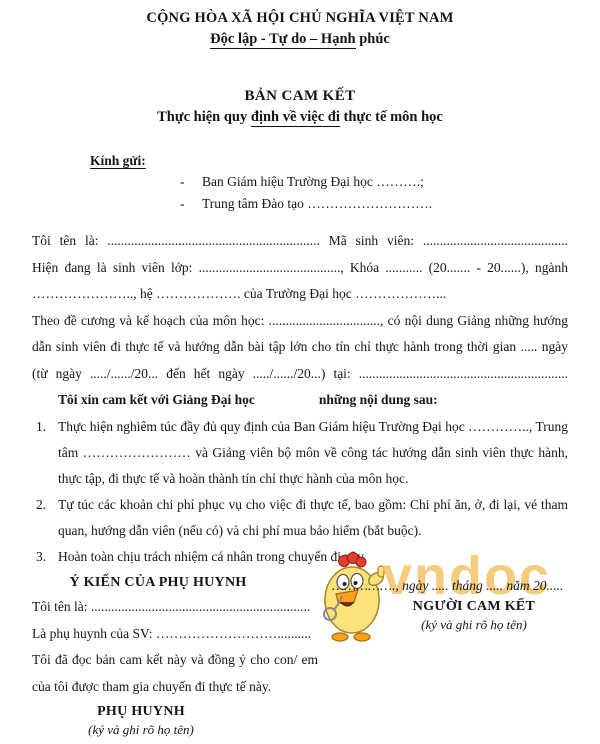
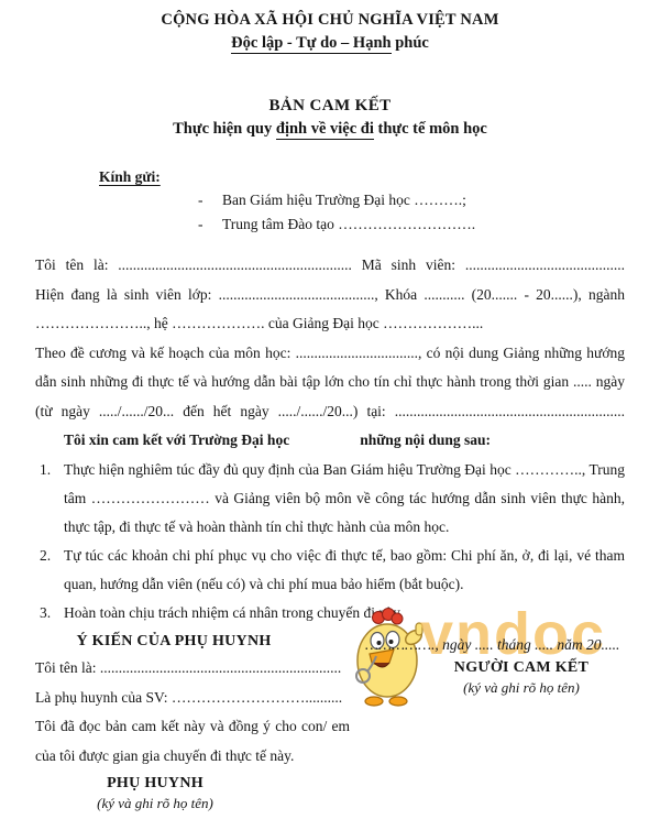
  CỘNG HÒA XÃ HỘI CHỦ NGHĨA VIỆT NAM
  Độc lập - Tự do – Hạnh phúc
  BẢN CAM KẾT
  Thực hiện quy định về việc đi thực tế môn học
  Kính gửi:
  - Ban Giám hiệu Trường Đại học ……….;
  - Trung tâm Đào tạo ……………………….
  Tôi tên là: ............................................................... Mã sinh viên: ...........................................
  Hiện đang là sinh viên lớp: .........................................., Khóa ........... (20....... - 20......), ngành
- ………………….., hệ ………………. của Trường Đại học ………………...
+ ………………….., hệ ………………. của Giảng Đại học ………………...
  Theo đề cương và kế hoạch của môn học: ................................., có nội dung Giảng những hướng
- dẫn sinh viên đi thực tế và hướng dẫn bài tập lớn cho tín chỉ thực hành trong thời gian ..... ngày
+ dẫn sinh những đi thực tế và hướng dẫn bài tập lớn cho tín chỉ thực hành trong thời gian ..... ngày
  (từ ngày ...../....../20... đến hết ngày ...../....../20...) tại: ..............................................................
- Tôi xin cam kết với Giảng Đại học những nội dung sau:
+ Tôi xin cam kết với Trường Đại học những nội dung sau:
  1.
  Thực hiện nghiêm túc đầy đủ quy định của Ban Giám hiệu Trường Đại học ………….., Trung tâm …………………… và Giảng viên bộ môn về công tác hướng dẫn sinh viên thực hành, thực tập, đi thực tế và hoàn thành tín chỉ thực hành của môn học.
  2.
  Tự túc các khoản chi phí phục vụ cho việc đi thực tế, bao gồm: Chi phí ăn, ở, đi lại, vé tham quan, hướng dẫn viên (nếu có) và chi phí mua bảo hiểm (bắt buộc).
  3.
  Hoàn toàn chịu trách nhiệm cá nhân trong chuyến điy.
  vndoc
  Ý KIẾN CỦA PHỤ HUYNH
  Tôi tên là: .................................................................
  Là phụ huynh của SV: ………………………..........
  Tôi đã đọc bản cam kết này và đồng ý cho con/ em
- của tôi được tham gia chuyến đi thực tế này.
+ của tôi được gian gia chuyến đi thực tế này.
  PHỤ HUYNH
  (ký và ghi rõ họ tên)
  ……………., ngày ..... tháng ..... năm 20.....
  NGƯỜI CAM KẾT
  (ký và ghi rõ họ tên)
